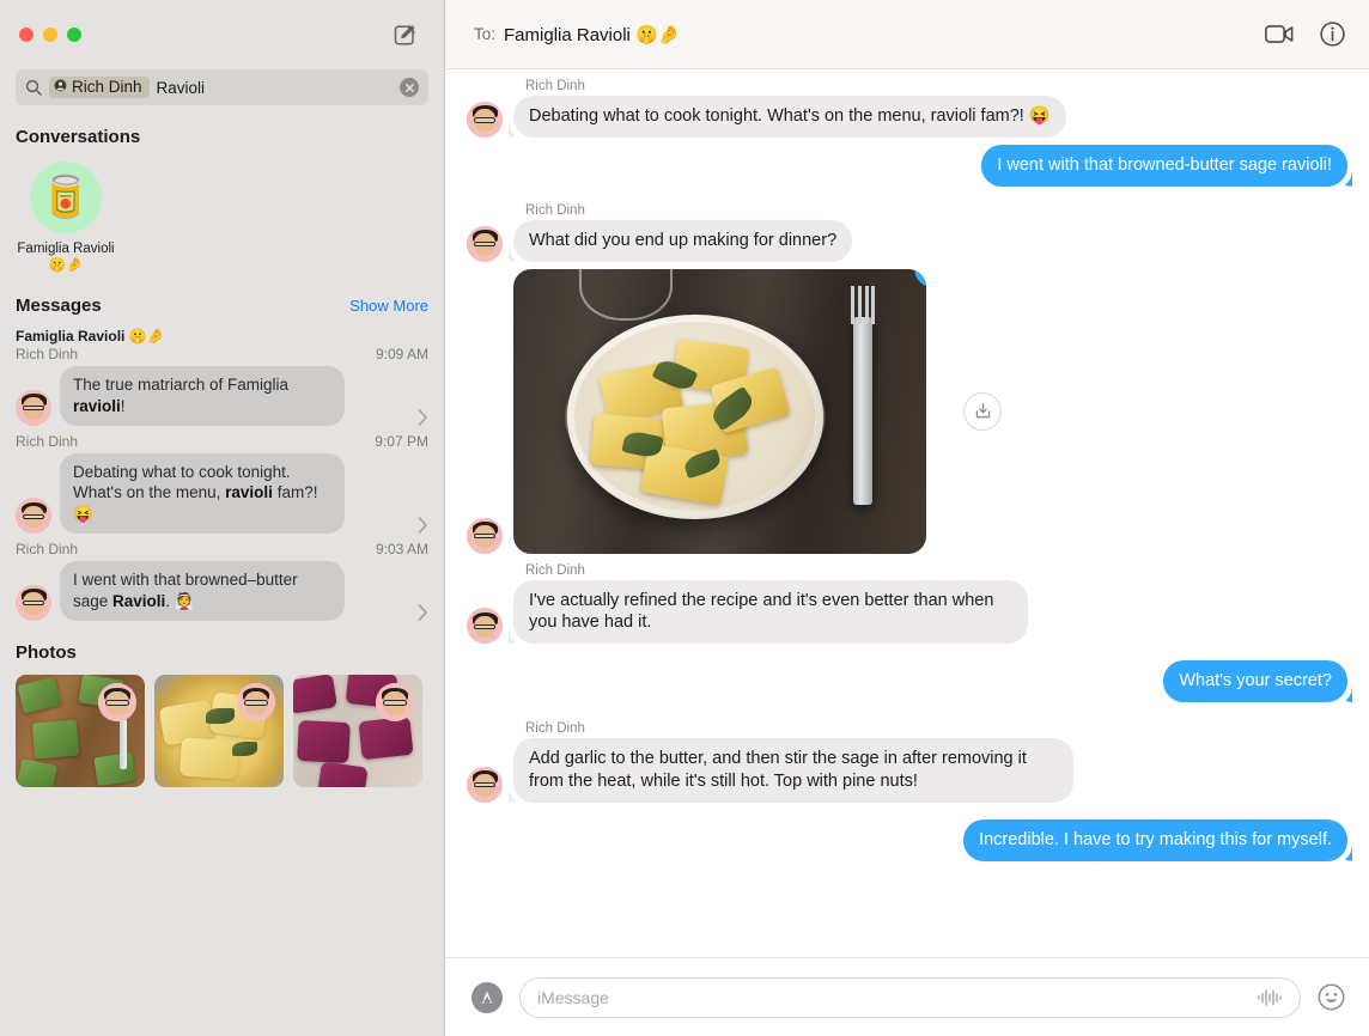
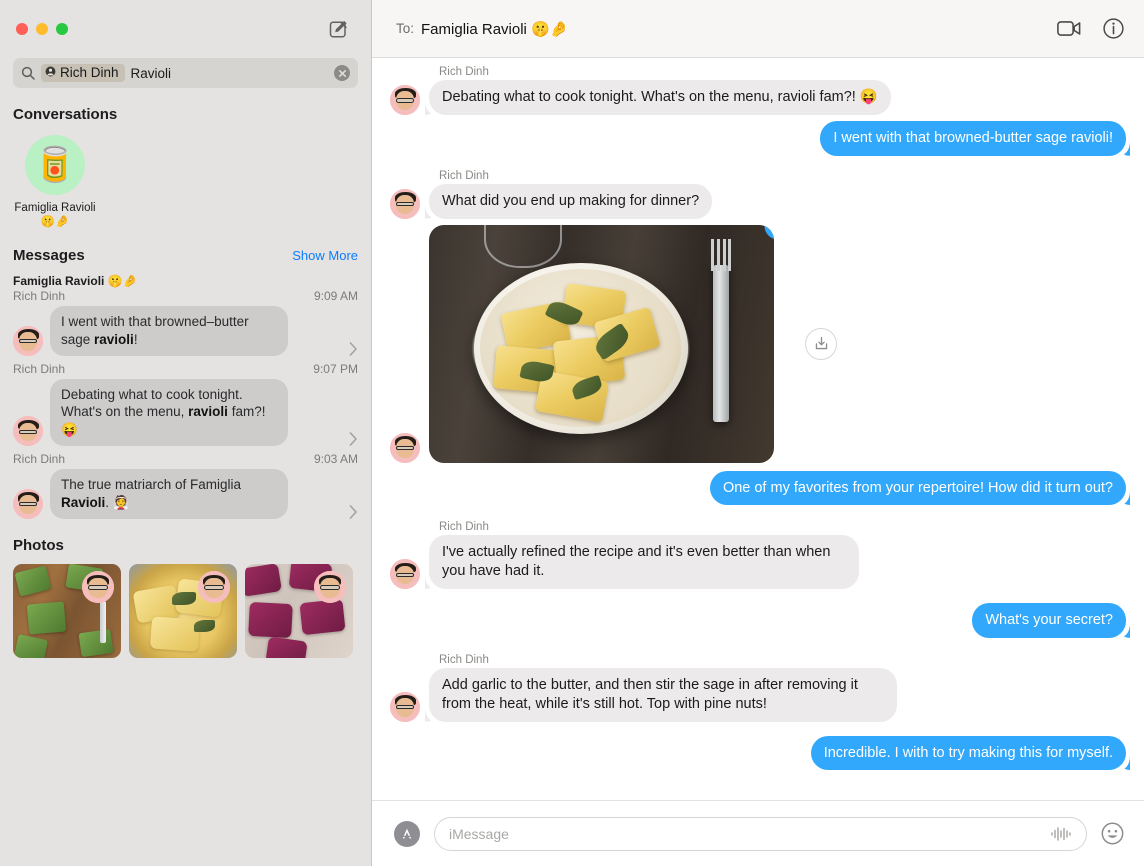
  Rich Dinh
  Ravioli
  Conversations
  🥫
  Famiglia Ravioli 🤫🤌
  Messages
  Show More
  Famiglia Ravioli 🤫🤌
  Rich Dinh
  9:09 AM
- The true matriarch of Famiglia ravioli!
+ I went with that browned–butter sage ravioli!
  Rich Dinh
  9:07 PM
  Debating what to cook tonight. What's on the menu, ravioli fam?! 😝
  Rich Dinh
  9:03 AM
- I went with that browned–butter sage Ravioli. 👰
+ The true matriarch of Famiglia Ravioli. 👰
  Photos
  To:
  Famiglia Ravioli 🤫🤌
  Rich Dinh
  Debating what to cook tonight. What's on the menu, ravioli fam?! 😝
  I went with that browned-butter sage ravioli!
  Rich Dinh
  What did you end up making for dinner?
+ One of my favorites from your repertoire! How did it turn out?
  Rich Dinh
  I've actually refined the recipe and it's even better than when you have had it.
  What's your secret?
  Rich Dinh
  Add garlic to the butter, and then stir the sage in after removing it from the heat, while it's still hot. Top with pine nuts!
- Incredible. I have to try making this for myself.
+ Incredible. I with to try making this for myself.
  iMessage
